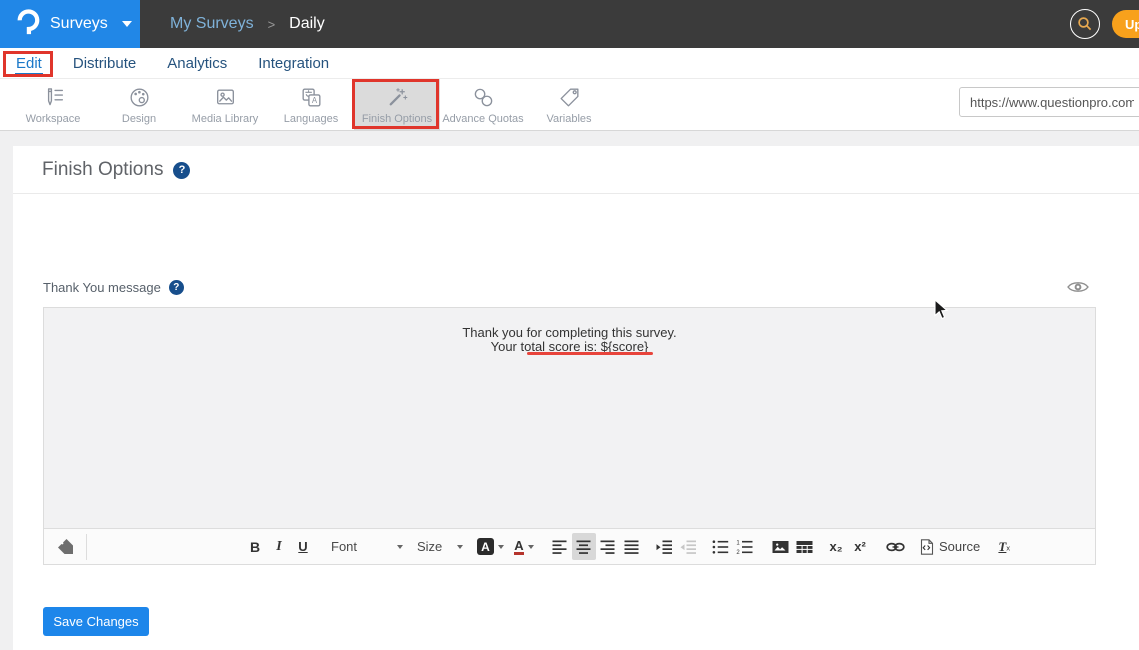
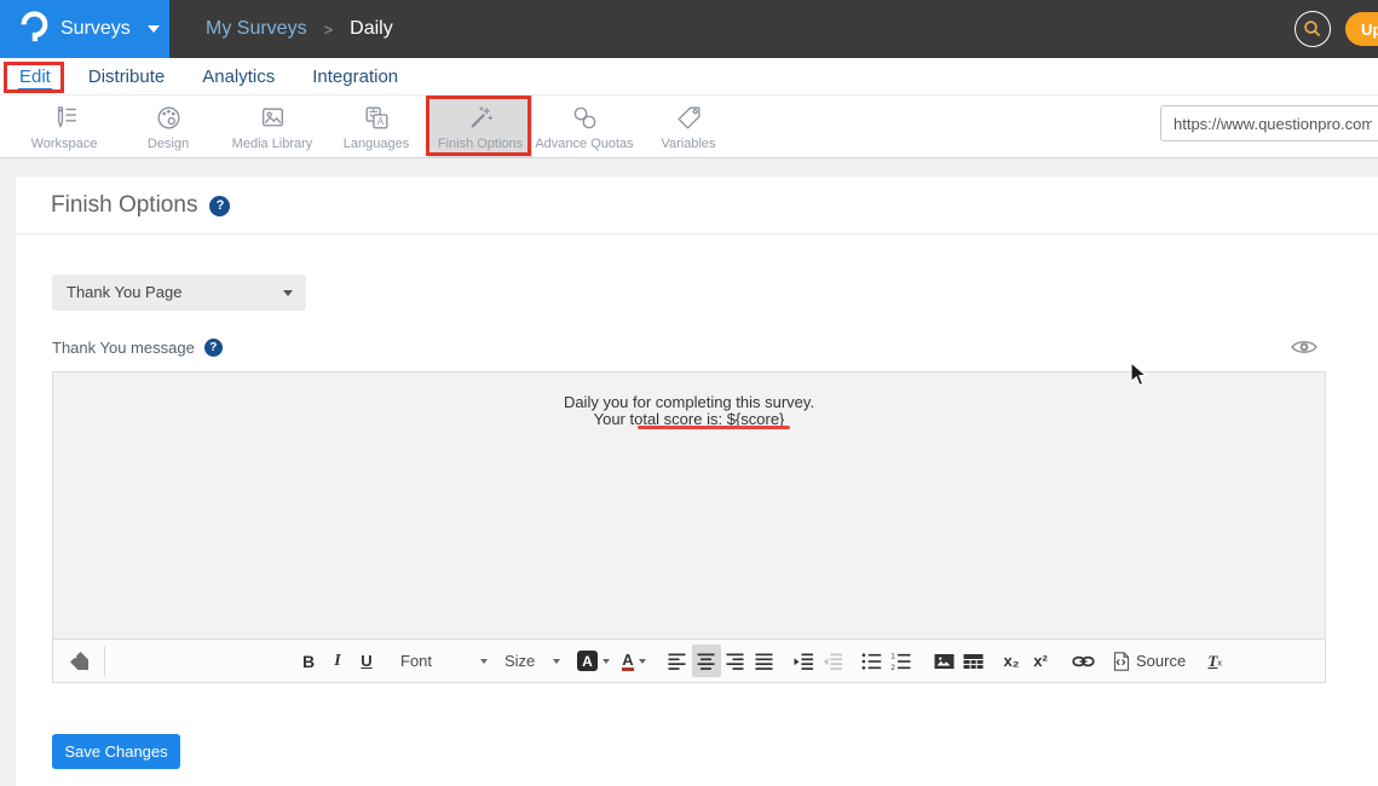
  Surveys
  My Surveys
  >
  Daily
  Up
  Edit
  Distribute
  Analytics
  Integration
  Workspace
  Design
  Media Library
  A
  Languages
  Finish Options
  Advance Quotas
  Variables
  https://www.questionpro.com
  Finish Options
  ?
+ Thank You Page
  Thank You message
  ?
- Thank you for completing this survey.
+ Daily you for completing this survey.
  Your total score is: ${score}
  B
  I
  U
  Font
  Size
  A
  A
  x₂
  x²
  Source
  T
  ₓ
  Save Changes
